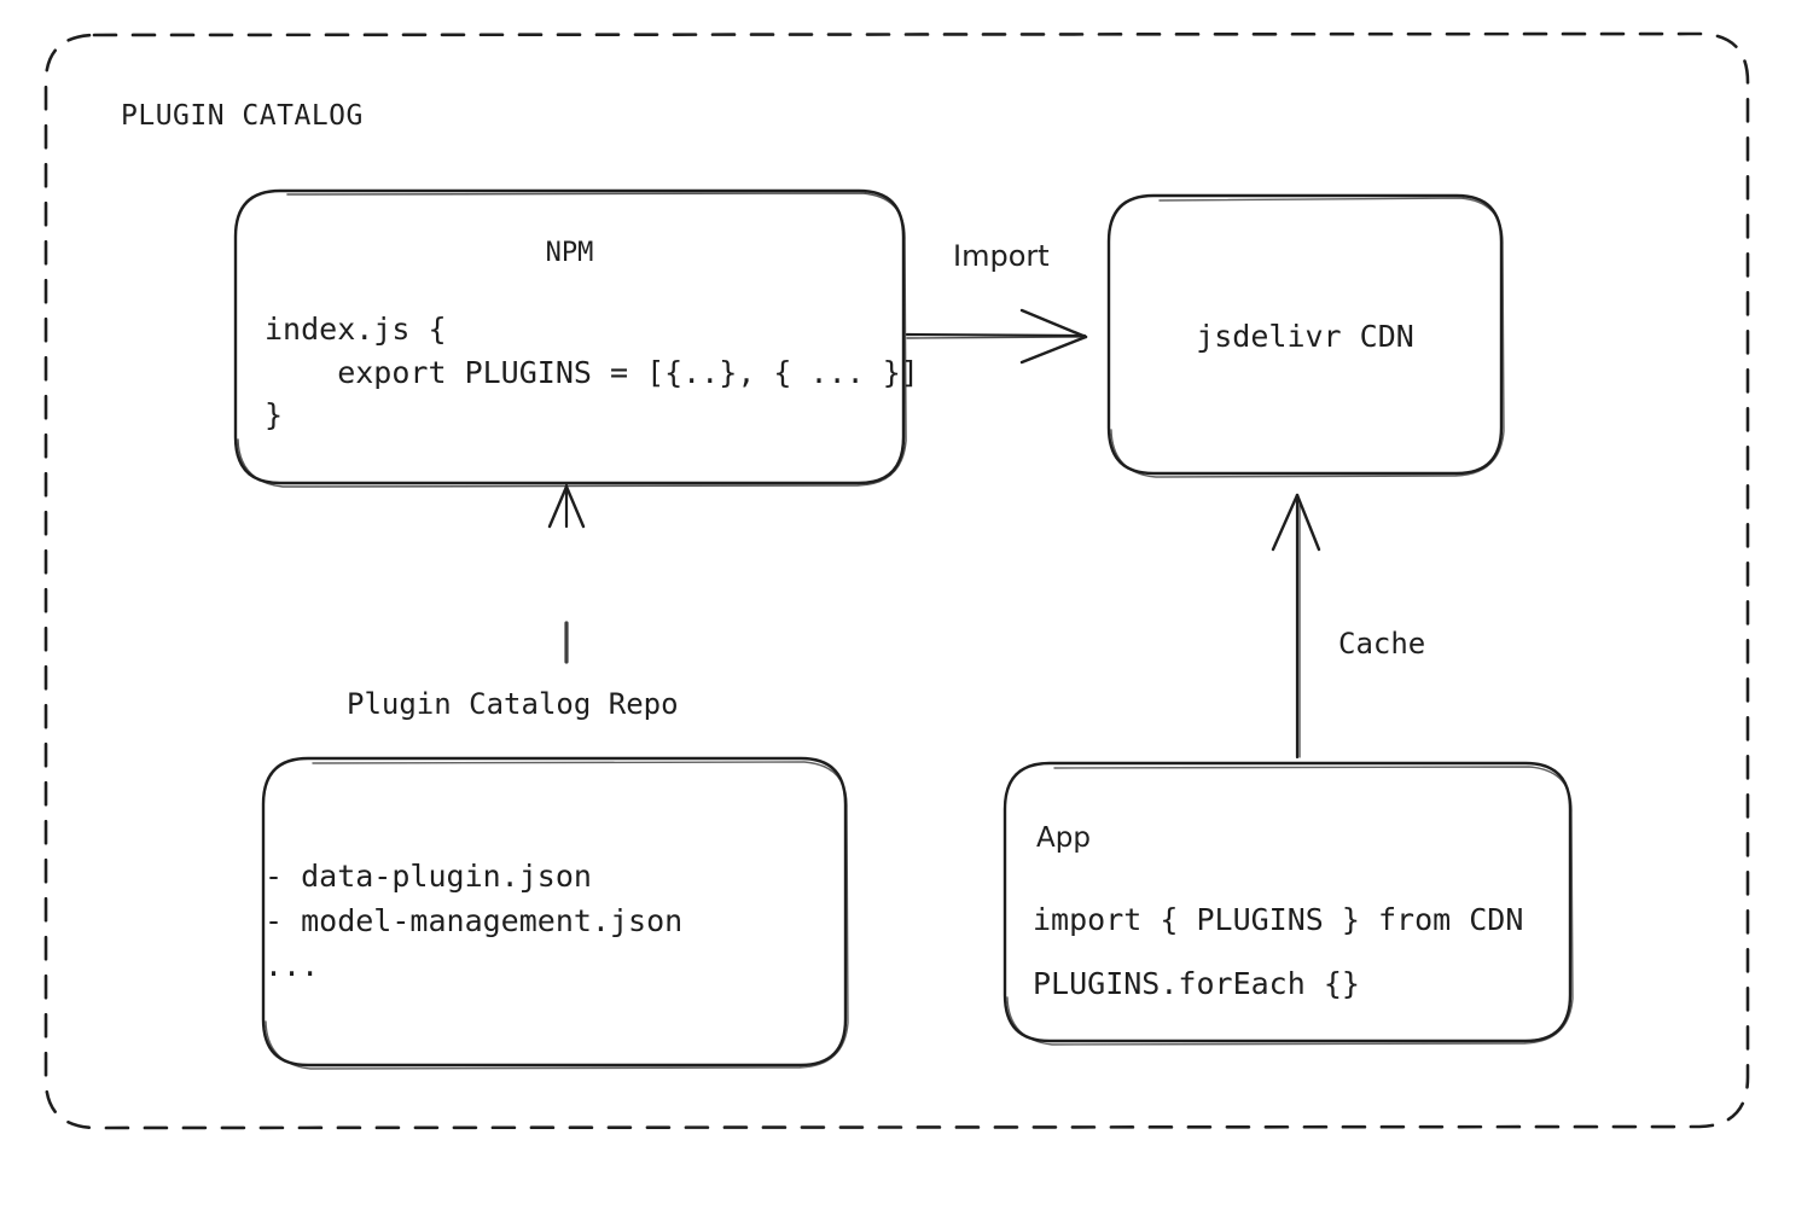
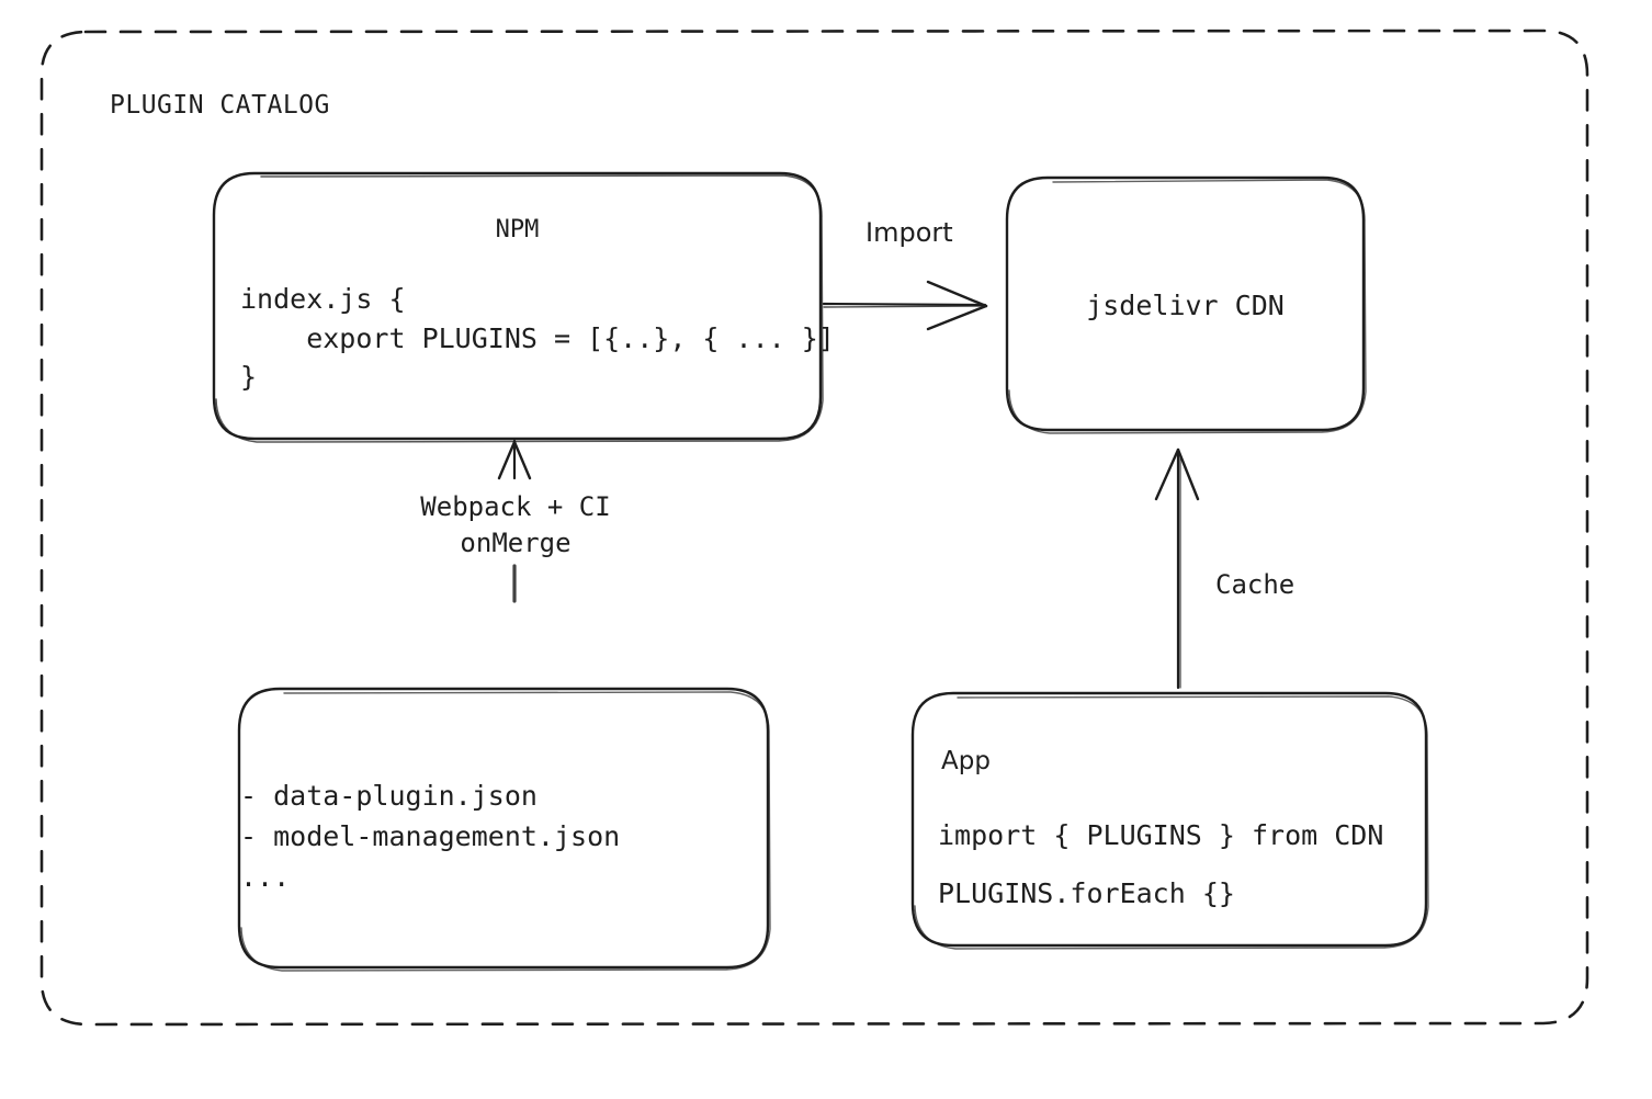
  PLUGIN CATALOG
  NPM
  index.js {
  export PLUGINS = [{..}, { ... }]
  }
  jsdelivr CDN
  Import
+ Webpack + CI
+ onMerge
  Cache
- Plugin Catalog Repo
  - data-plugin.json
  - model-management.json
  ...
  App
  import { PLUGINS } from CDN
  PLUGINS.forEach {}
